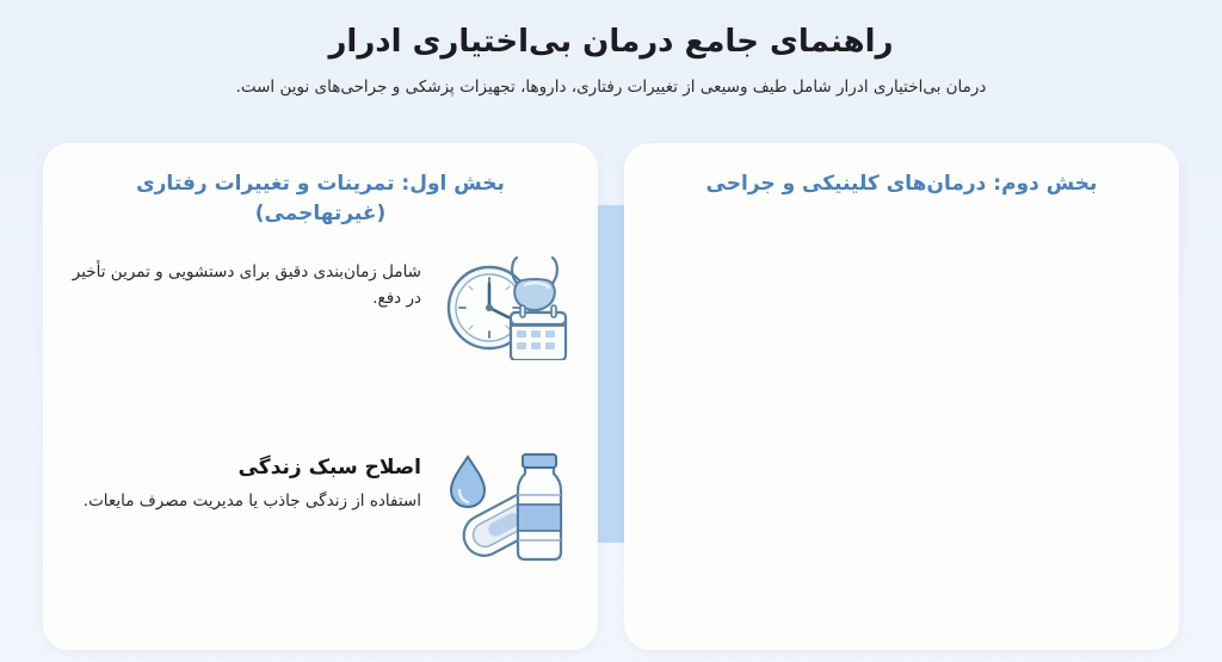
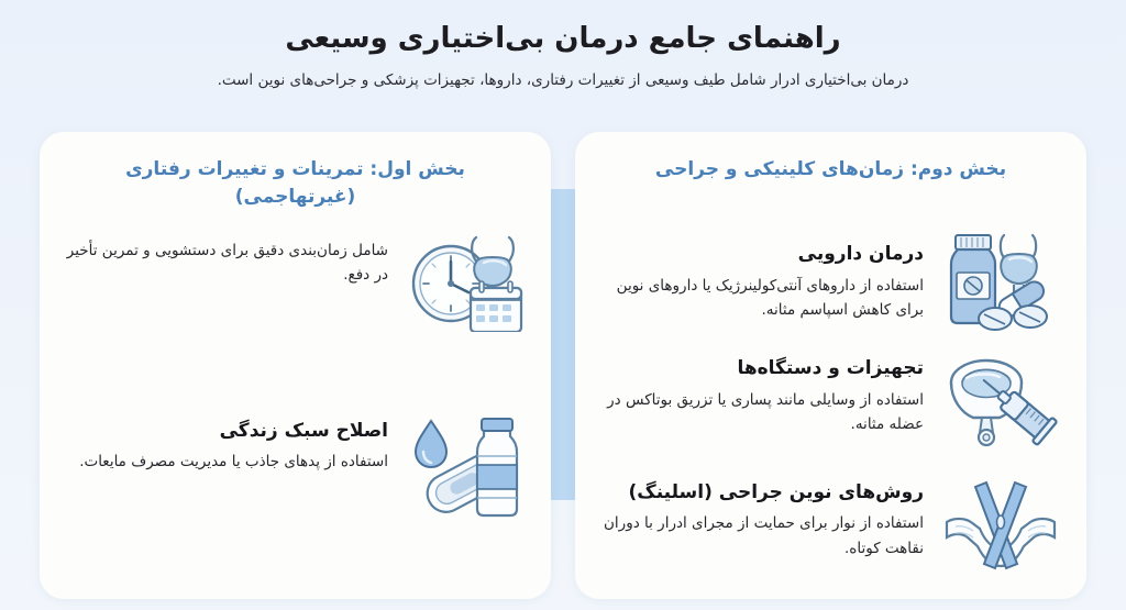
- راهنمای جامع درمان بی‌اختیاری ادرار
+ راهنمای جامع درمان بی‌اختیاری وسیعی
  درمان بی‌اختیاری ادرار شامل طیف وسیعی از تغییرات رفتاری، داروها، تجهیزات پزشکی و جراحی‌های نوین است.
  بخش اول: تمرینات و تغییرات رفتاری (غیرتهاجمی)
  شامل زمان‌بندی دقیق برای دستشویی و تمرین تأخیر در دفع.
  اصلاح سبک زندگی
- استفاده از زندگی جاذب یا مدیریت مصرف مایعات.
+ استفاده از پدهای جاذب یا مدیریت مصرف مایعات.
- بخش دوم: درمان‌های کلینیکی و جراحی
+ بخش دوم: زمان‌های کلینیکی و جراحی
+ درمان دارویی
+ استفاده از داروهای آنتی‌کولینرژیک یا داروهای نوین برای کاهش اسپاسم مثانه.
+ تجهیزات و دستگاه‌ها
+ استفاده از وسایلی مانند پساری یا تزریق بوتاکس در عضله مثانه.
+ روش‌های نوین جراحی (اسلینگ)
+ استفاده از نوار برای حمایت از مجرای ادرار با دوران نقاهت کوتاه.
